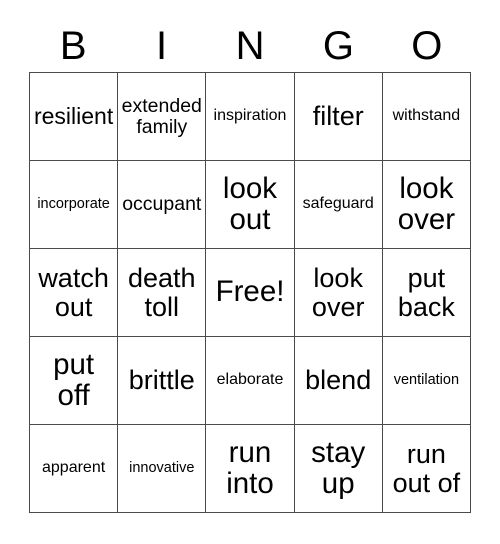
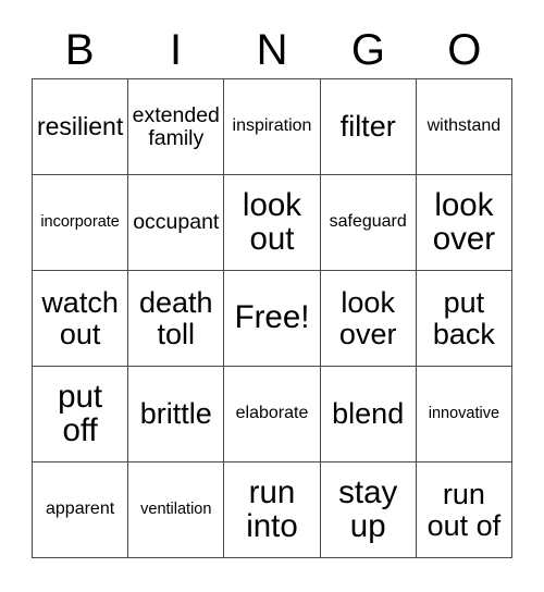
  B
  I
  N
  G
  O
  resilient
  extended
  family
  inspiration
  filter
  withstand
  incorporate
  occupant
  look
  out
  safeguard
  look
  over
  watch
  out
  death
  toll
  Free!
  look
  over
  put
  back
  put
  off
  brittle
  elaborate
  blend
- ventilation
+ innovative
  apparent
- innovative
+ ventilation
  run
  into
  stay
  up
  run
  out of
